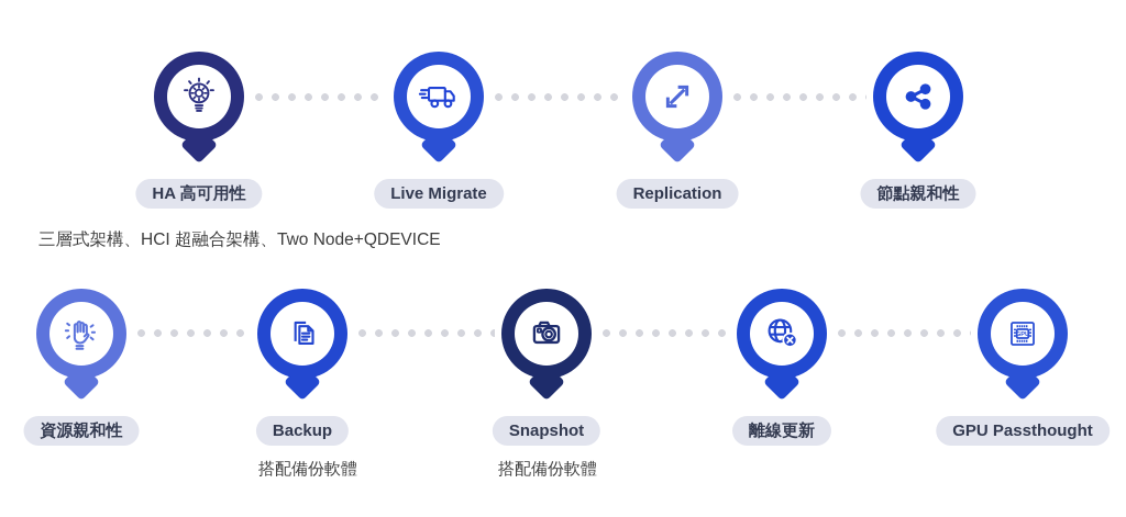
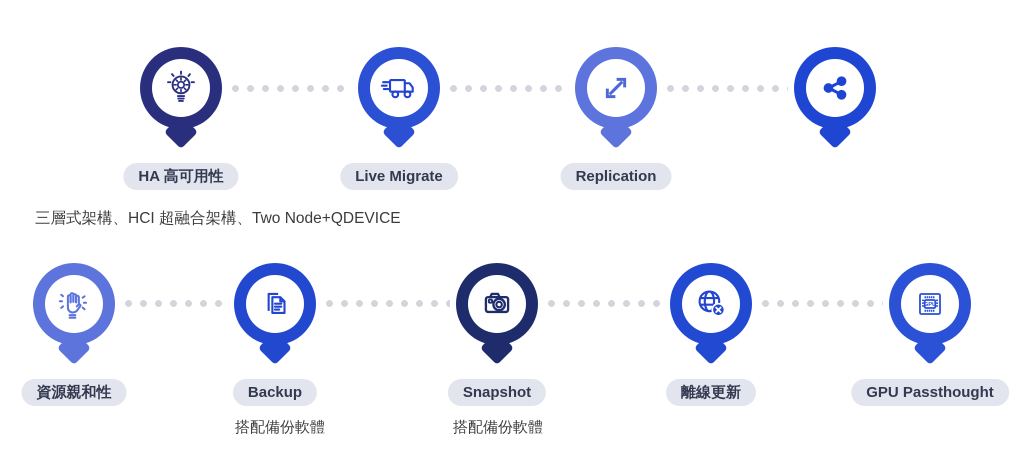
  HA 高可用性
  Live Migrate
  Replication
- 節點親和性
  三層式架構、HCI 超融合架構、Two Node+QDEVICE
  資源親和性
  Backup
  搭配備份軟體
  Snapshot
  搭配備份軟體
  離線更新
  GPU Passthought
